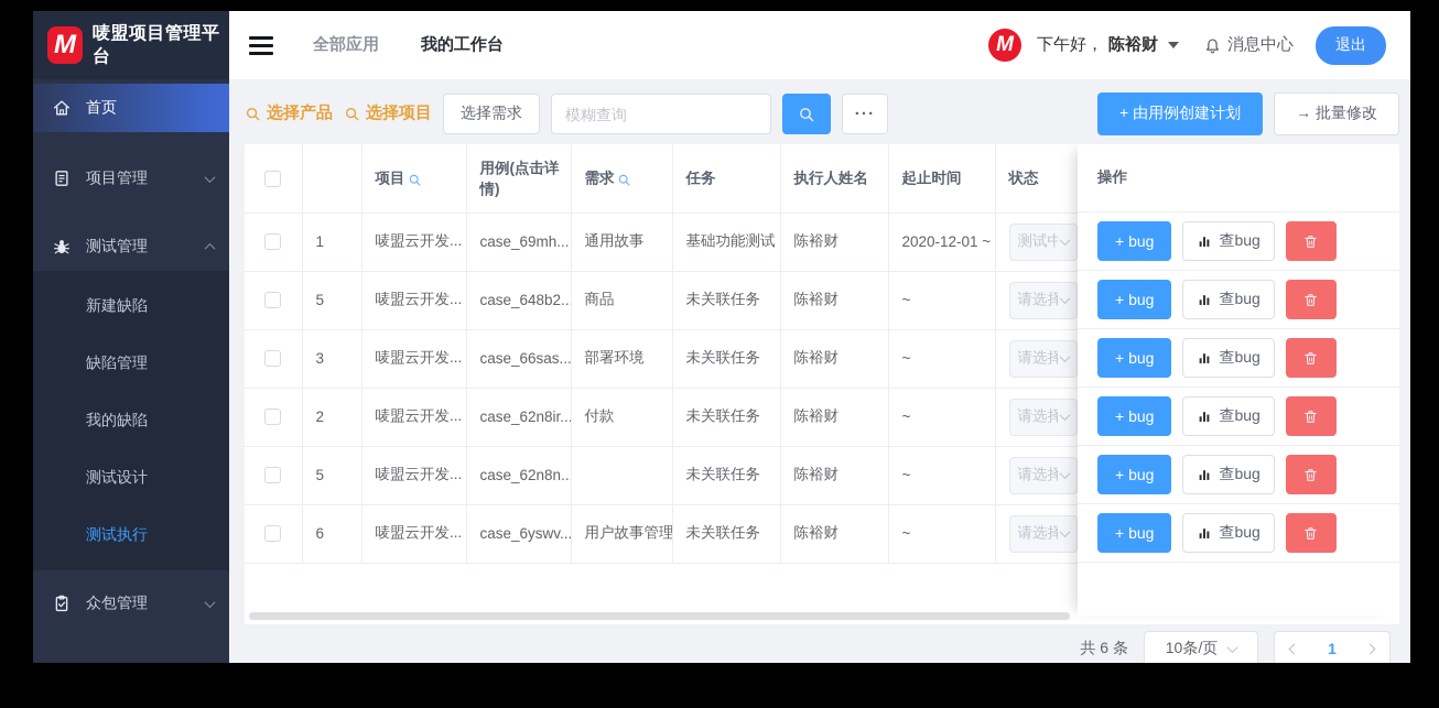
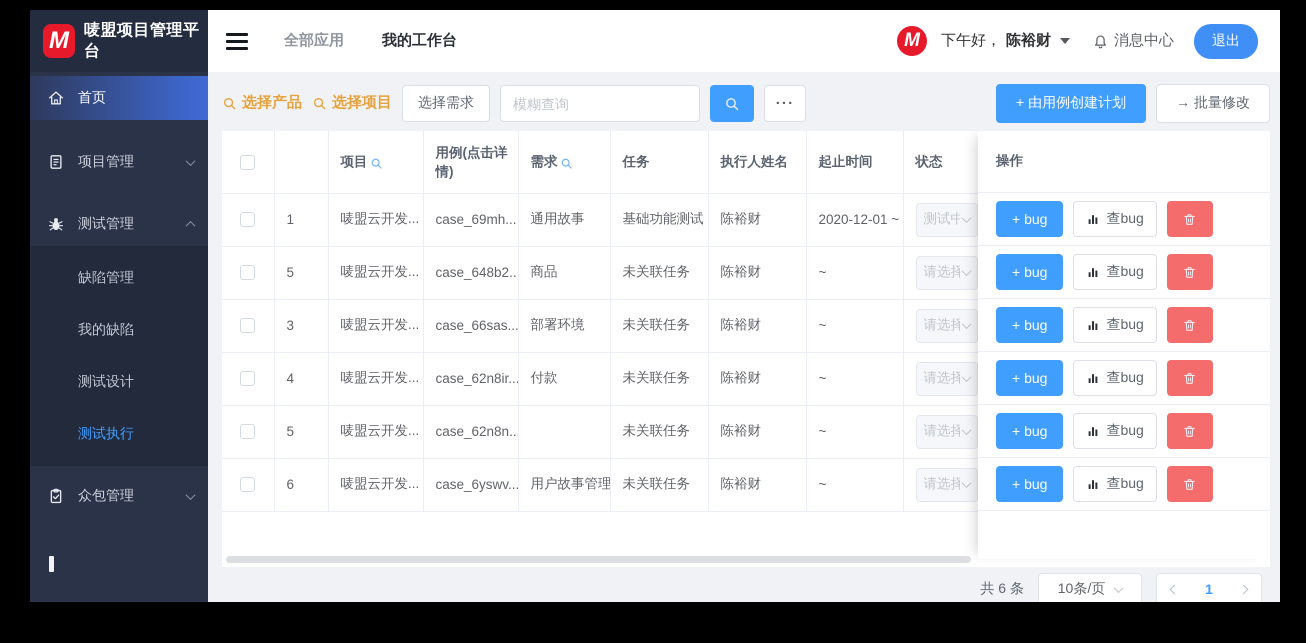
  M
  唛盟项目管理平台
  首页
  项目管理
  测试管理
- 新建缺陷
  缺陷管理
  我的缺陷
  测试设计
  测试执行
  众包管理
  全部应用
  我的工作台
  M
  下午好，
  陈裕财
  消息中心
  退出
  选择产品
  选择项目
  选择需求
  模糊查询
  ...
  + 由用例创建计划
  → 批量修改
  		项目	用例(点击详情)	需求	任务	执行人姓名	起止时间	状态
  	1	唛盟云开发...	case_69mh...	通用故事	基础功能测试	陈裕财	2020-12-01 ~	测试中
  	5	唛盟云开发...	case_648b2..	商品	未关联任务	陈裕财	~	请选择
  	3	唛盟云开发...	case_66sas...	部署环境	未关联任务	陈裕财	~	请选择
- 	2	唛盟云开发...	case_62n8ir...	付款	未关联任务	陈裕财	~	请选择
+ 	4	唛盟云开发...	case_62n8ir...	付款	未关联任务	陈裕财	~	请选择
  	5	唛盟云开发...	case_62n8n..		未关联任务	陈裕财	~	请选择
  	6	唛盟云开发...	case_6yswv...	用户故事管理	未关联任务	陈裕财	~	请选择
  操作
  + bug
  查bug
  + bug
  查bug
  + bug
  查bug
  + bug
  查bug
  + bug
  查bug
  + bug
  查bug
  共 6 条
  10条/页
  1
